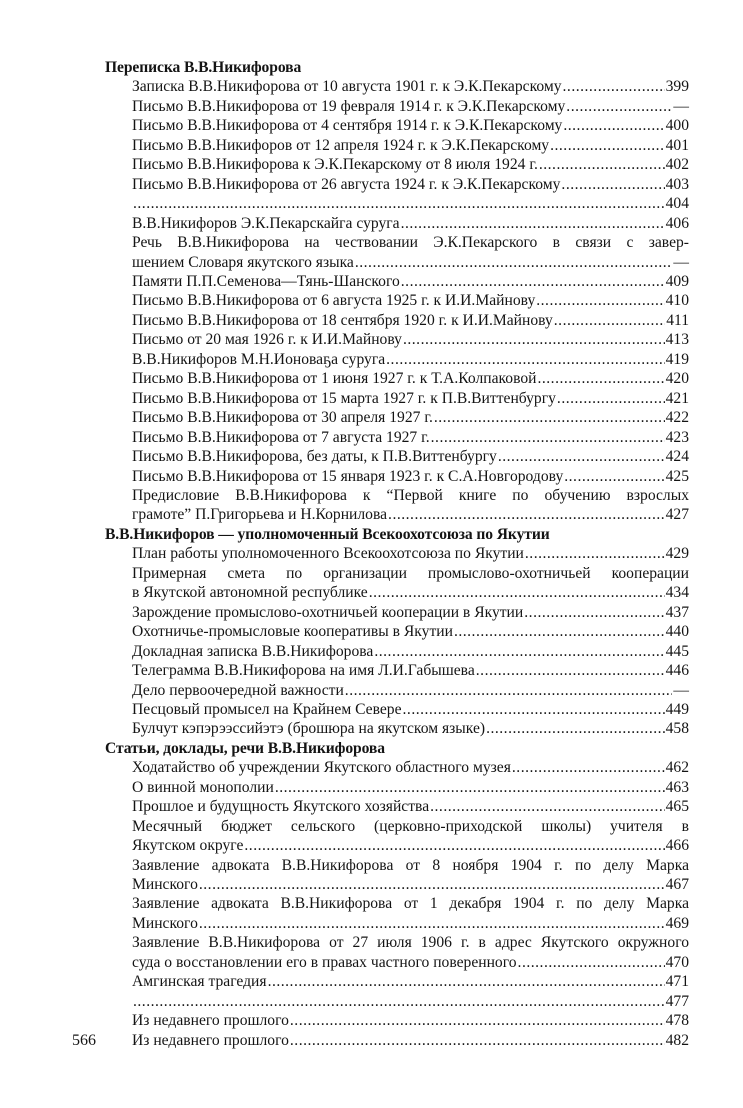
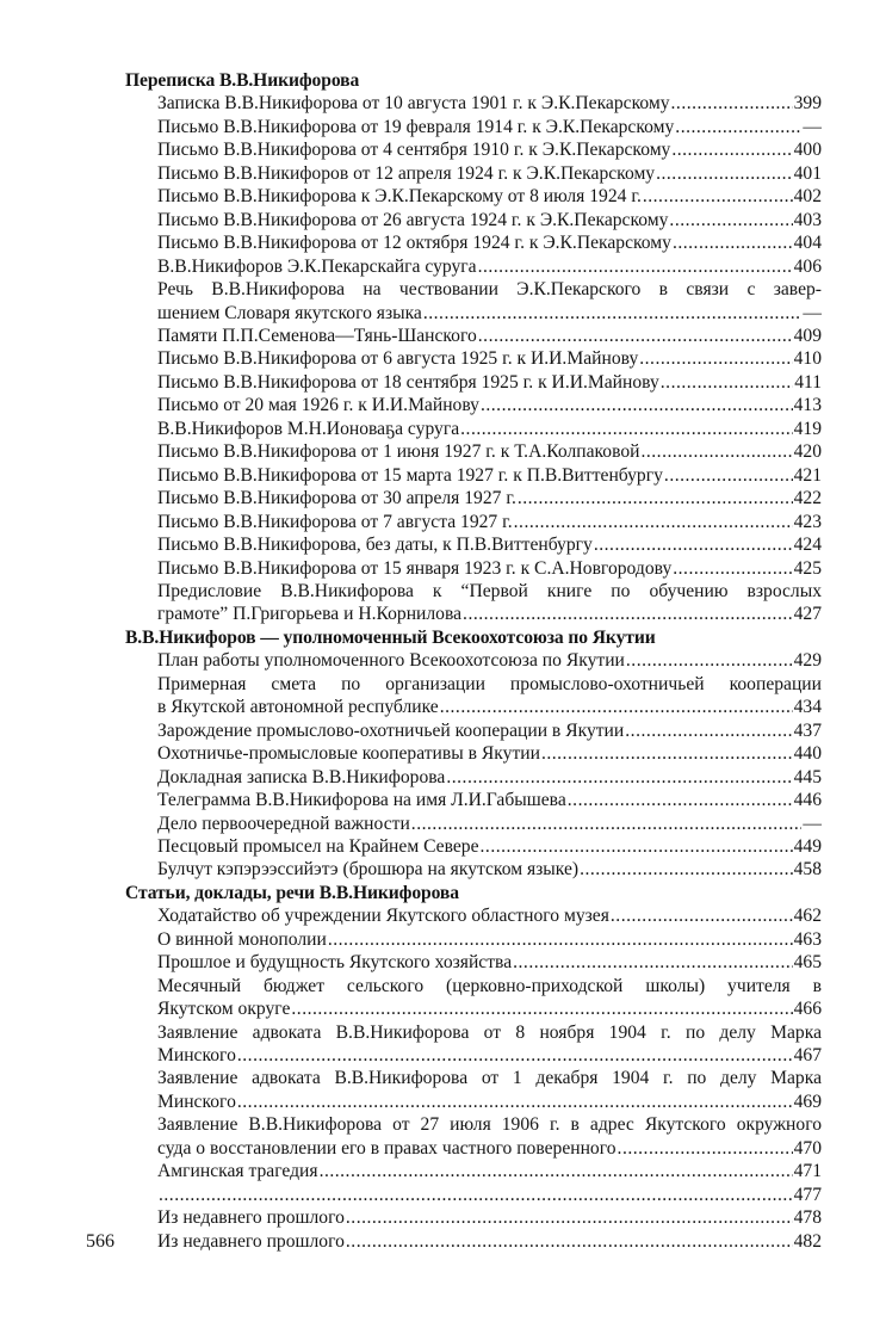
  Переписка В.В.Никифорова
  Записка В.В.Никифорова от 10 августа 1901 г. к Э.К.Пекарскому
  399
  Письмо В.В.Никифорова от 19 февраля 1914 г. к Э.К.Пекарскому
  —
- Письмо В.В.Никифорова от 4 сентября 1914 г. к Э.К.Пекарскому
+ Письмо В.В.Никифорова от 4 сентября 1910 г. к Э.К.Пекарскому
  400
  Письмо В.В.Никифоров от 12 апреля 1924 г. к Э.К.Пекарскому
  401
  Письмо В.В.Никифорова к Э.К.Пекарскому от 8 июля 1924 г.
  402
  Письмо В.В.Никифорова от 26 августа 1924 г. к Э.К.Пекарскому
  403
+ Письмо В.В.Никифорова от 12 октября 1924 г. к Э.К.Пекарскому
  404
  В.В.Никифоров Э.К.Пекарскайга суруга
  406
  Речь В.В.Никифорова на чествовании Э.К.Пекарского в связи с завер-
  шением Словаря якутского языка
  —
  Памяти П.П.Семенова—Тянь-Шанского
  409
  Письмо В.В.Никифорова от 6 августа 1925 г. к И.И.Майнову
  410
- Письмо В.В.Никифорова от 18 сентября 1920 г. к И.И.Майнову
+ Письмо В.В.Никифорова от 18 сентября 1925 г. к И.И.Майнову
  411
  Письмо от 20 мая 1926 г. к И.И.Майнову
  413
  В.В.Никифоров М.Н.Ионоваҕа суруга
  419
  Письмо В.В.Никифорова от 1 июня 1927 г. к Т.А.Колпаковой
  420
  Письмо В.В.Никифорова от 15 марта 1927 г. к П.В.Виттенбургу
  421
  Письмо В.В.Никифорова от 30 апреля 1927 г.
  422
  Письмо В.В.Никифорова от 7 августа 1927 г.
  423
  Письмо В.В.Никифорова, без даты, к П.В.Виттенбургу
  424
  Письмо В.В.Никифорова от 15 января 1923 г. к С.А.Новгородову
  425
  Предисловие В.В.Никифорова к “Первой книге по обучению взрослых
  грамоте” П.Григорьева и Н.Корнилова
  427
  В.В.Никифоров — уполномоченный Всекоохотсоюза по Якутии
  План работы уполномоченного Всекоохотсоюза по Якутии
  429
  Примерная смета по организации промыслово-охотничьей кооперации
  в Якутской автономной республике
  434
  Зарождение промыслово-охотничьей кооперации в Якутии
  437
  Охотничье-промысловые кооперативы в Якутии
  440
  Докладная записка В.В.Никифорова
  445
  Телеграмма В.В.Никифорова на имя Л.И.Габышева
  446
  Дело первоочередной важности
  —
  Песцовый промысел на Крайнем Севере
  449
  Булчут кэпэрээссийэтэ (брошюра на якутском языке)
  458
  Статьи, доклады, речи В.В.Никифорова
  Ходатайство об учреждении Якутского областного музея
  462
  О винной монополии
  463
  Прошлое и будущность Якутского хозяйства
  465
  Месячный бюджет сельского (церковно-приходской школы) учителя в
  Якутском округе
  466
  Заявление адвоката В.В.Никифорова от 8 ноября 1904 г. по делу Марка
  Минского
  467
  Заявление адвоката В.В.Никифорова от 1 декабря 1904 г. по делу Марка
  Минского
  469
  Заявление В.В.Никифорова от 27 июля 1906 г. в адрес Якутского окружного
  суда о восстановлении его в правах частного поверенного
  470
  Амгинская трагедия
  471
  477
  Из недавнего прошлого
  478
  Из недавнего прошлого
  482
  566
